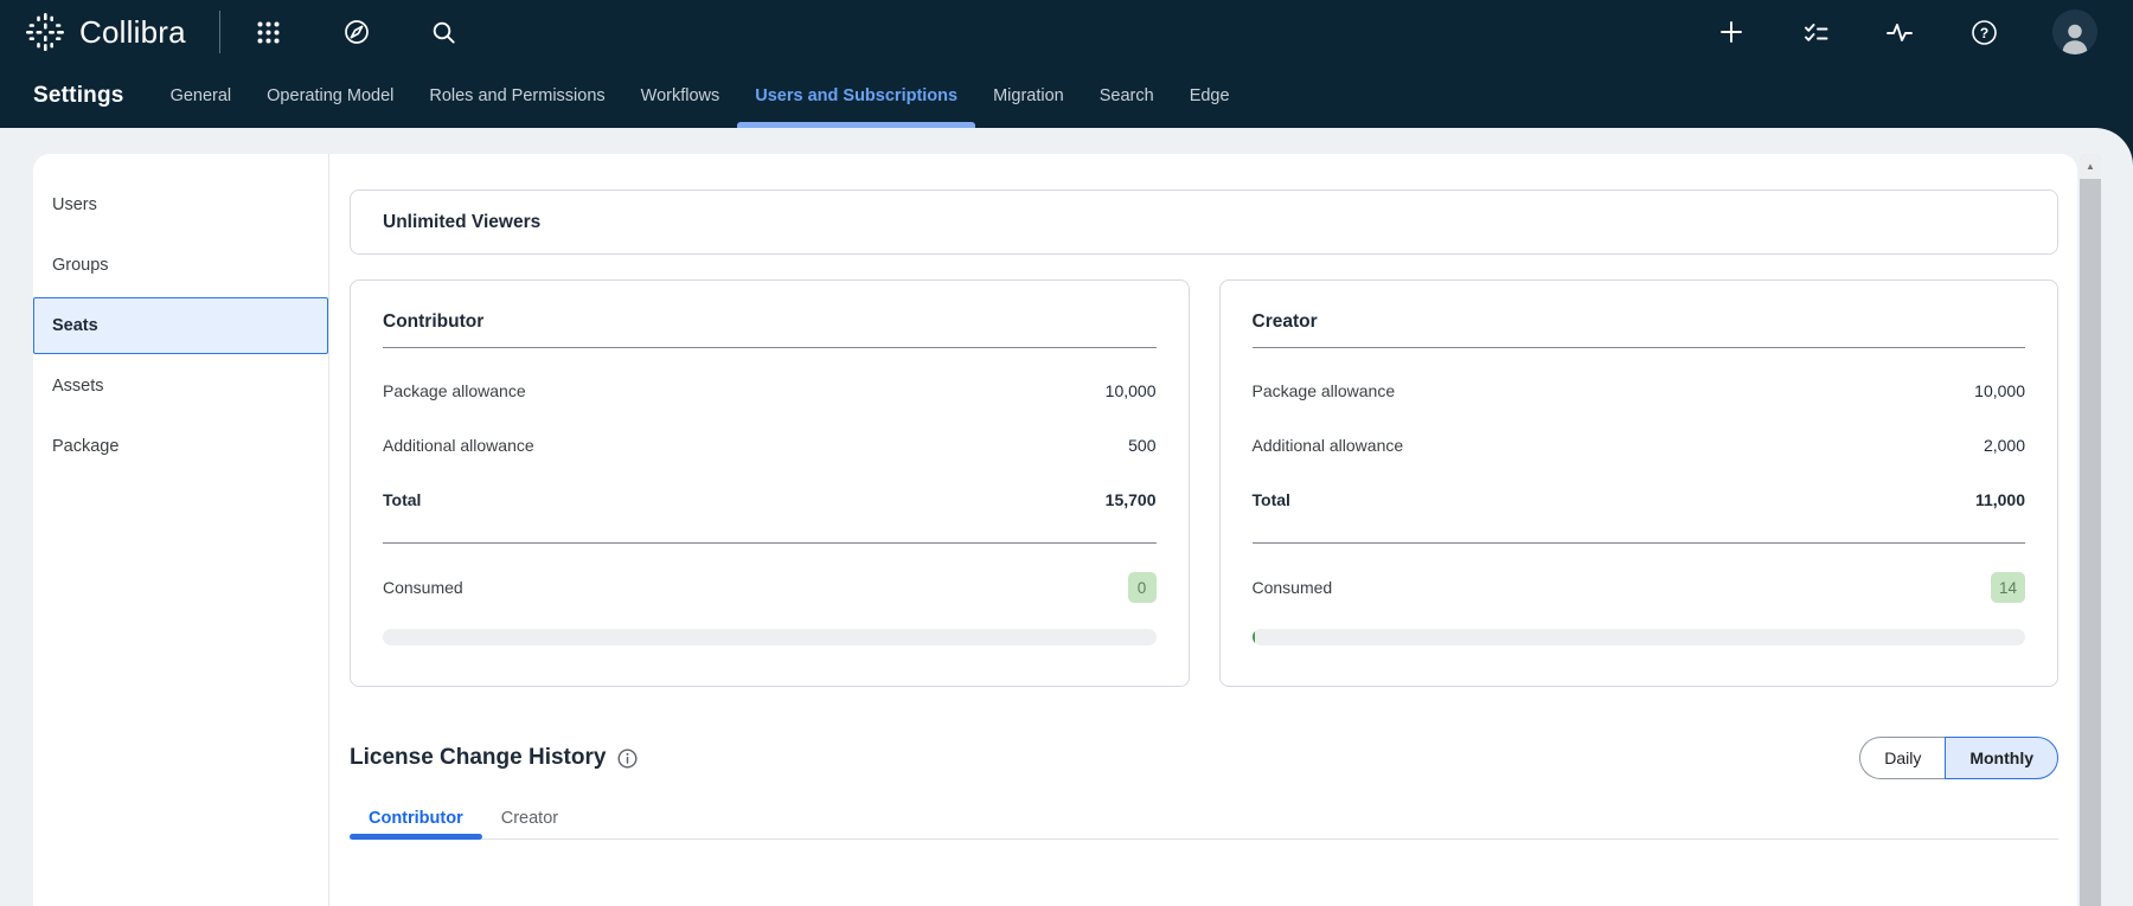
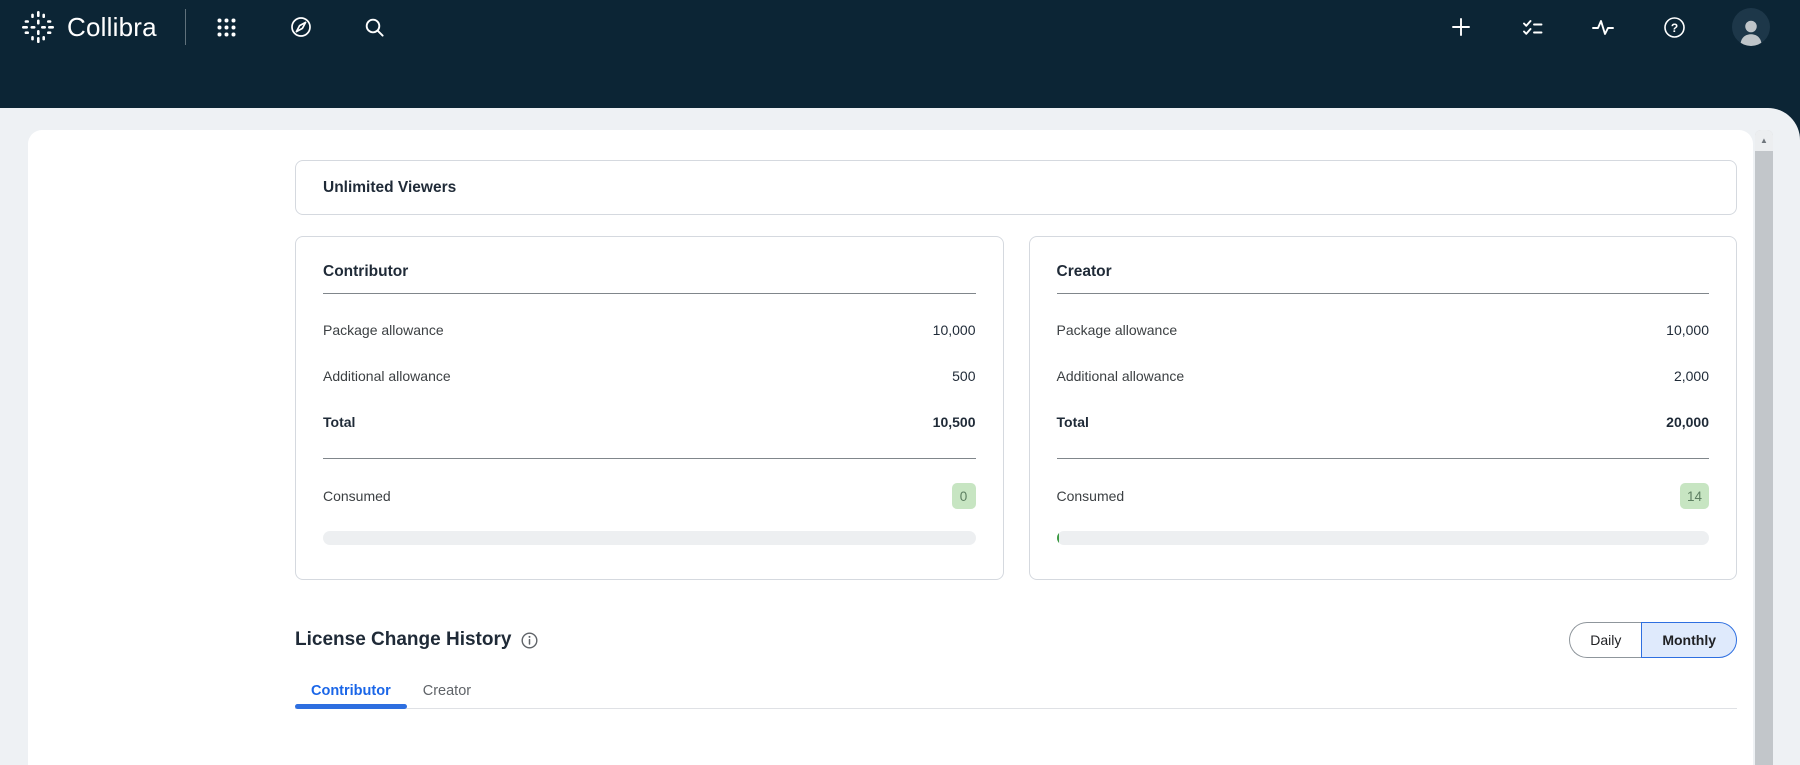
  Collibra
  ?
- Settings
- General
- Operating Model
- Roles and Permissions
- Workflows
- Users and Subscriptions
- Migration
- Search
- Edge
- Users
- Groups
- Seats
- Assets
- Package
  Unlimited Viewers
  Contributor
  Package allowance
  10,000
  Additional allowance
  500
  Total
- 15,700
+ 10,500
  Consumed
  0
  Creator
  Package allowance
  10,000
  Additional allowance
  2,000
  Total
- 11,000
+ 20,000
  Consumed
  14
  License Change History
  Daily
  Monthly
  Contributor
  Creator
  ▲
